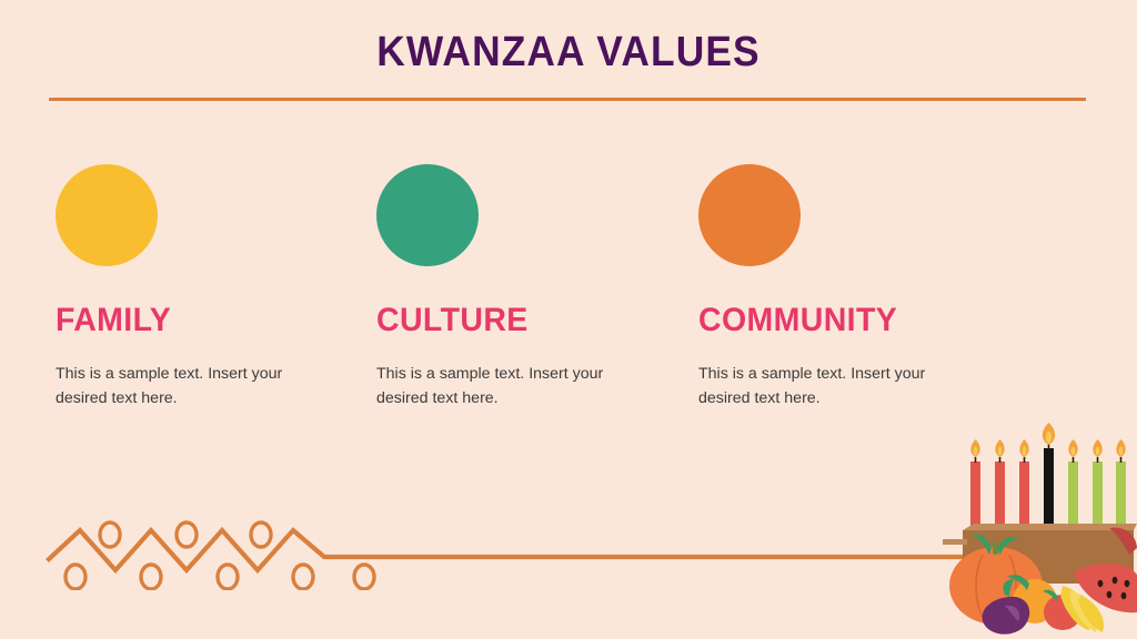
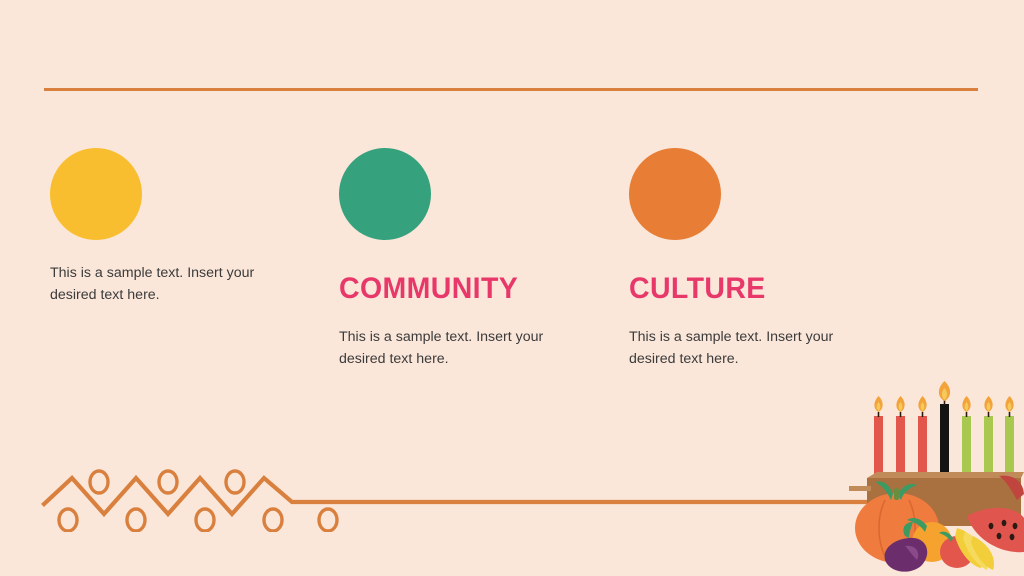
- KWANZAA VALUES
- FAMILY
  This is a sample text. Insert your desired text here.
- CULTURE
+ COMMUNITY
  This is a sample text. Insert your desired text here.
- COMMUNITY
+ CULTURE
  This is a sample text. Insert your desired text here.
